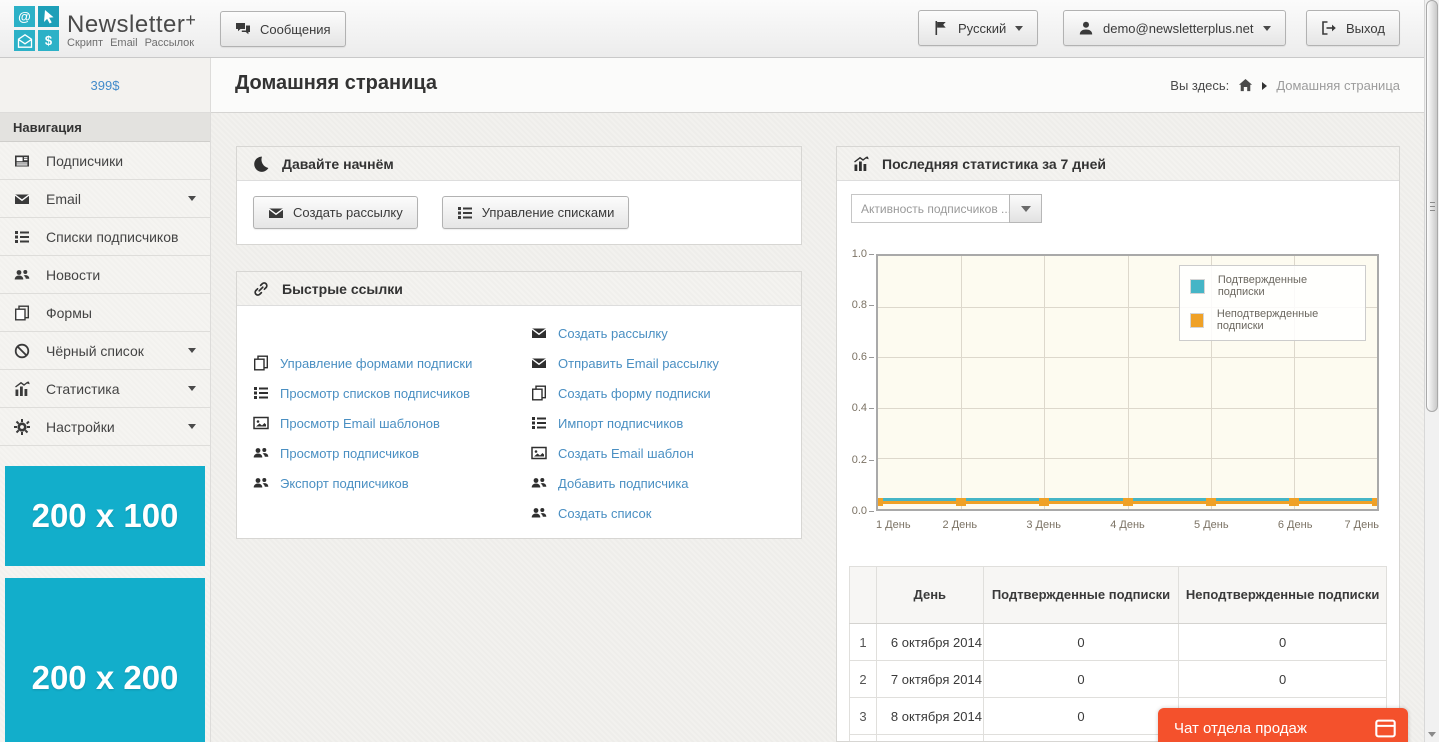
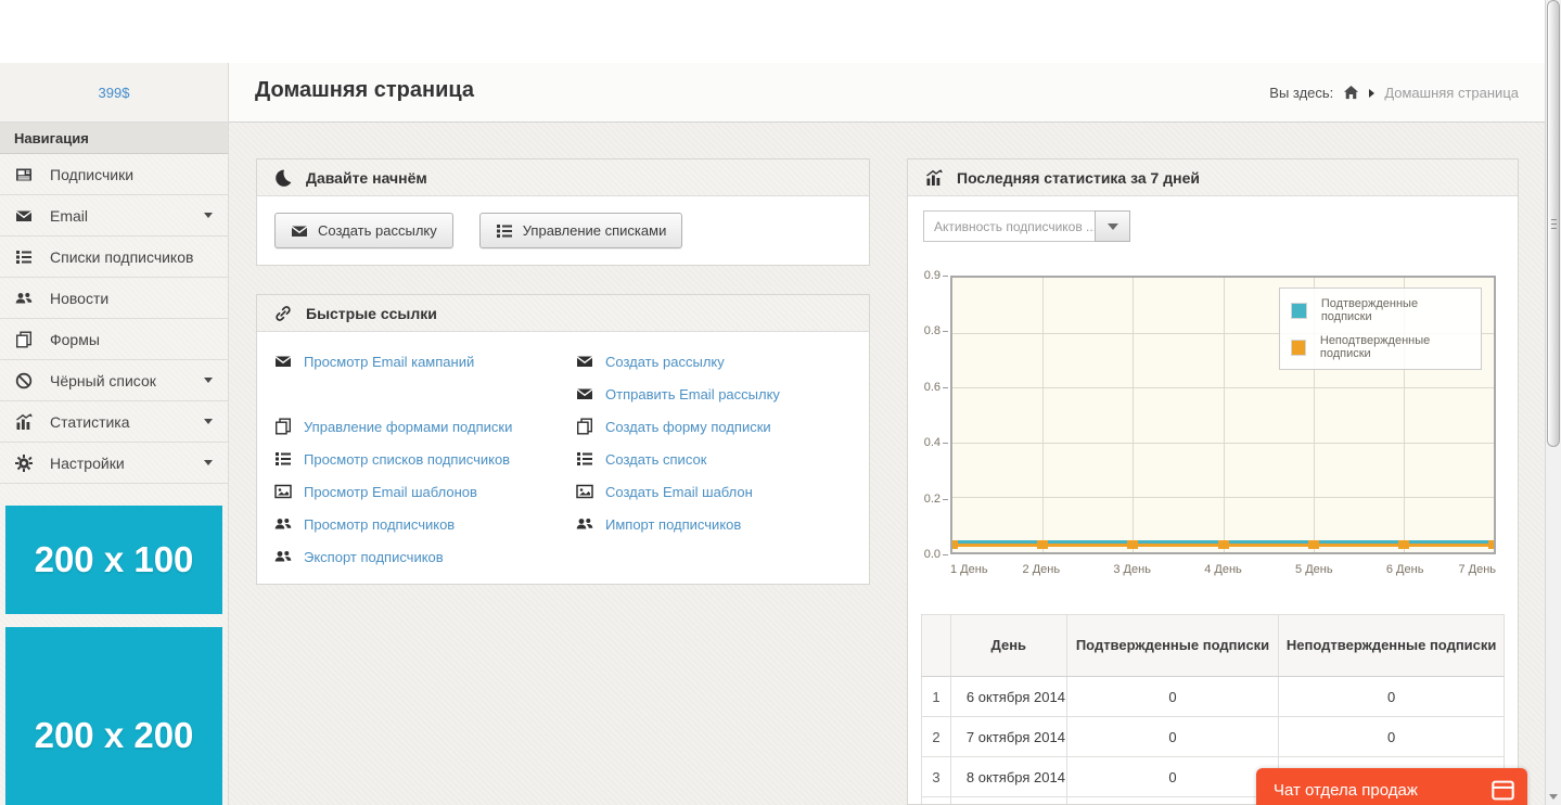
- @
- $
- Newsletter+
- Скрипт Email Рассылок
- Сообщения
- Русский
- demo@newsletterplus.net
- Выход
  399$
  Домашняя страница
  Вы здесь:
  Домашняя страница
  Навигация
  Подписчики
  Email
  Списки подписчиков
  Новости
  Формы
  Чёрный список
  Статистика
  Настройки
  200 x 100
  200 x 200
  Давайте начнём
  Создать рассылку
  Управление списками
  Быстрые ссылки
+ Просмотр Email кампаний
  Управление формами подписки
  Просмотр списков подписчиков
  Просмотр Email шаблонов
  Просмотр подписчиков
  Экспорт подписчиков
  Создать рассылку
  Отправить Email рассылку
  Создать форму подписки
- Импорт подписчиков
+ Создать список
  Создать Email шаблон
- Добавить подписчика
- Создать список
+ Импорт подписчиков
  Последняя статистика за 7 дней
  Активность подписчиков ..
- 1.0
+ 0.9
  0.8
  0.6
  0.4
  0.2
  0.0
  Подтвержденные подписки
  Неподтвержденные подписки
  1 День
  2 День
  3 День
  4 День
  5 День
  6 День
  7 День
  	День	Подтвержденные подписки	Неподтвержденные подписки
  1	6 октября 2014	0	0
  2	7 октября 2014	0	0
  3	8 октября 2014	0
  Чат отдела продаж
